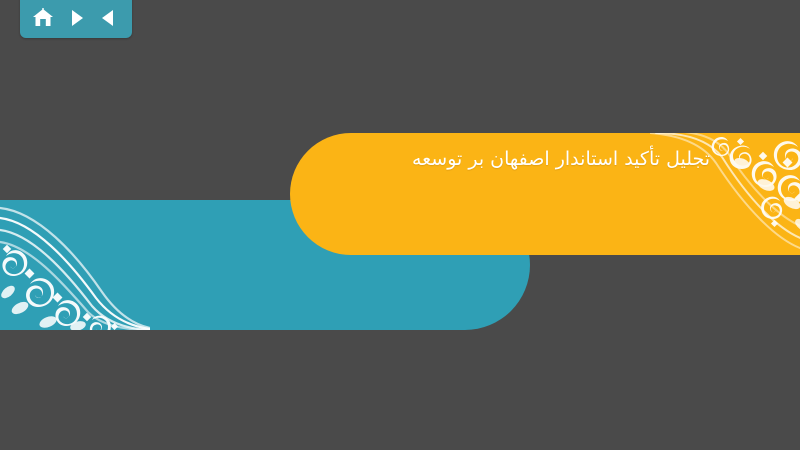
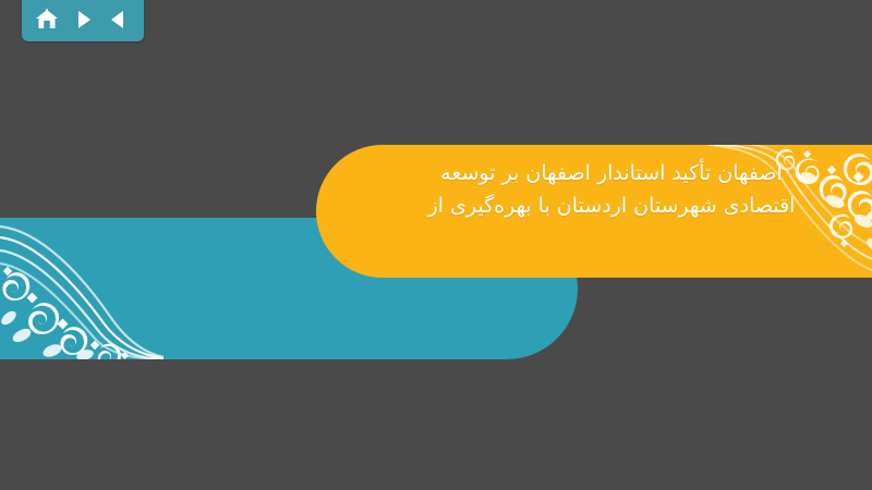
- تجلیل تأکید استاندار اصفهان بر توسعه
+ اصفهان تأکید استاندار اصفهان بر توسعه
+ اقتصادی شهرستان اردستان با بهره‌گیری از
